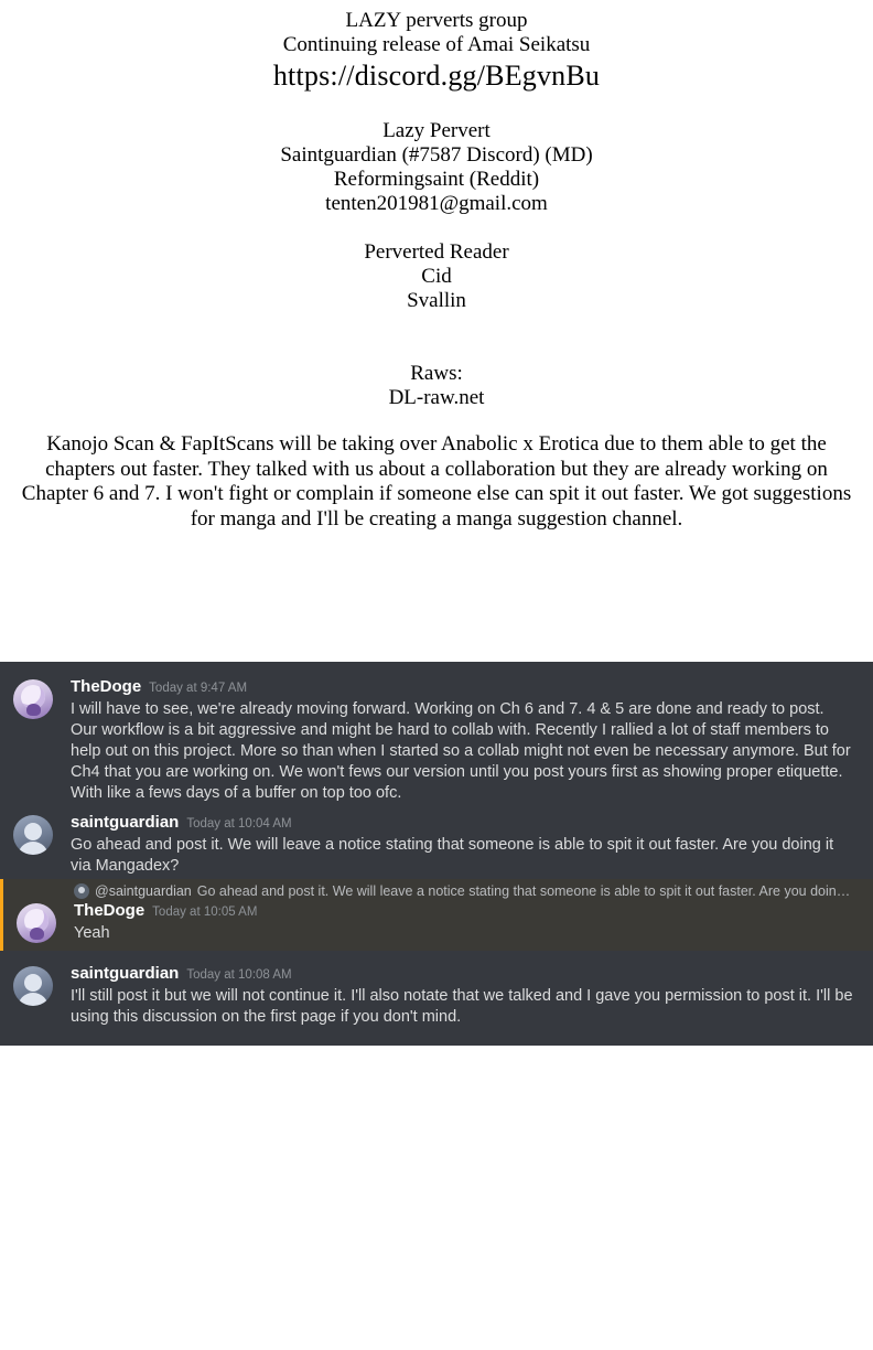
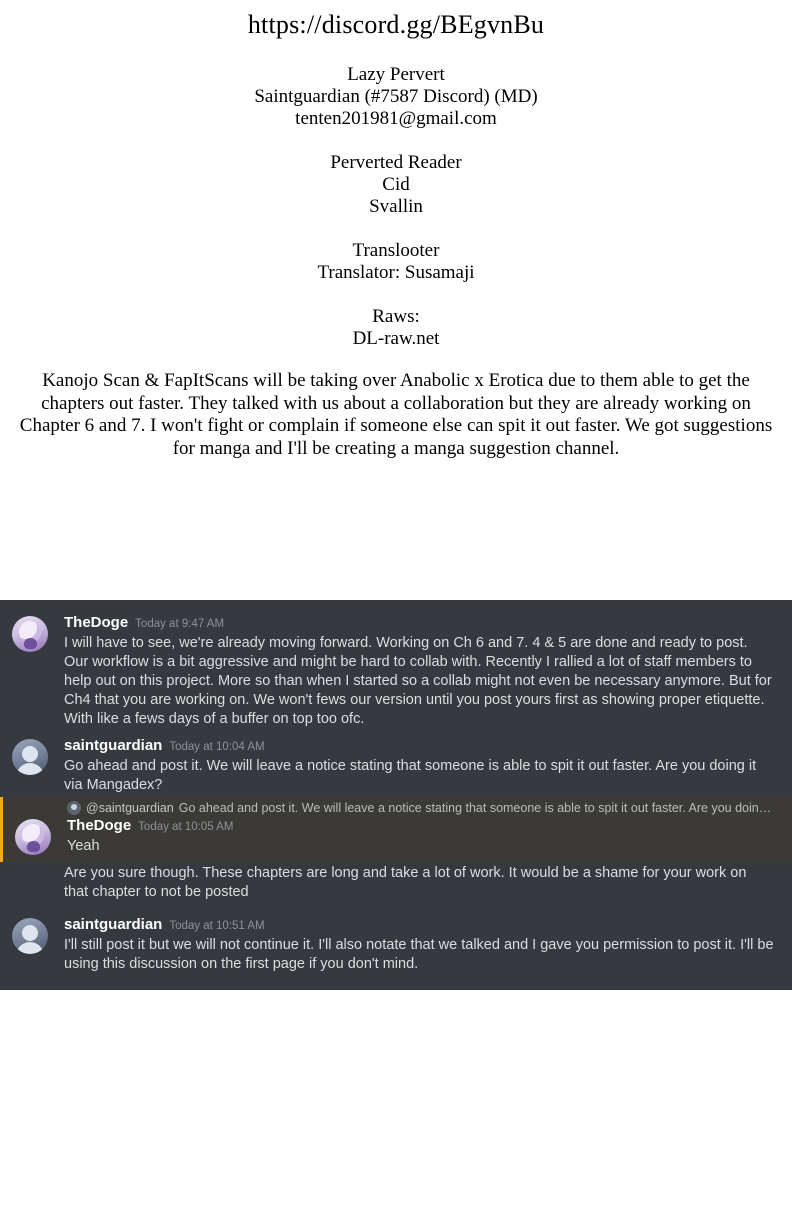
- LAZY perverts group
- Continuing release of Amai Seikatsu
  https://discord.gg/BEgvnBu
  Lazy Pervert
  Saintguardian (#7587 Discord) (MD)
- Reformingsaint (Reddit)
  tenten201981@gmail.com
  Perverted Reader
  Cid
  Svallin
+ Translooter
+ Translator: Susamaji
  Raws:
  DL-raw.net
  Kanojo Scan & FapItScans will be taking over Anabolic x Erotica due to them able to get the chapters out faster. They talked with us about a collaboration but they are already working on Chapter 6 and 7. I won't fight or complain if someone else can spit it out faster. We got suggestions for manga and I'll be creating a manga suggestion channel.
  TheDoge
  Today at 9:47 AM
  I will have to see, we're already moving forward. Working on Ch 6 and 7. 4 & 5 are done and ready to post. Our workflow is a bit aggressive and might be hard to collab with. Recently I rallied a lot of staff members to help out on this project. More so than when I started so a collab might not even be necessary anymore. But for Ch4 that you are working on. We won't fews our version until you post yours first as showing proper etiquette. With like a fews days of a buffer on top too ofc.
  saintguardian
  Today at 10:04 AM
  Go ahead and post it. We will leave a notice stating that someone is able to spit it out faster. Are you doing it via Mangadex?
  @saintguardian
  Go ahead and post it. We will leave a notice stating that someone is able to spit it out faster. Are you doing it
  TheDoge
  Today at 10:05 AM
  Yeah
+ Are you sure though. These chapters are long and take a lot of work. It would be a shame for your work on that chapter to not be posted
  saintguardian
- Today at 10:08 AM
+ Today at 10:51 AM
  I'll still post it but we will not continue it. I'll also notate that we talked and I gave you permission to post it. I'll be using this discussion on the first page if you don't mind.
